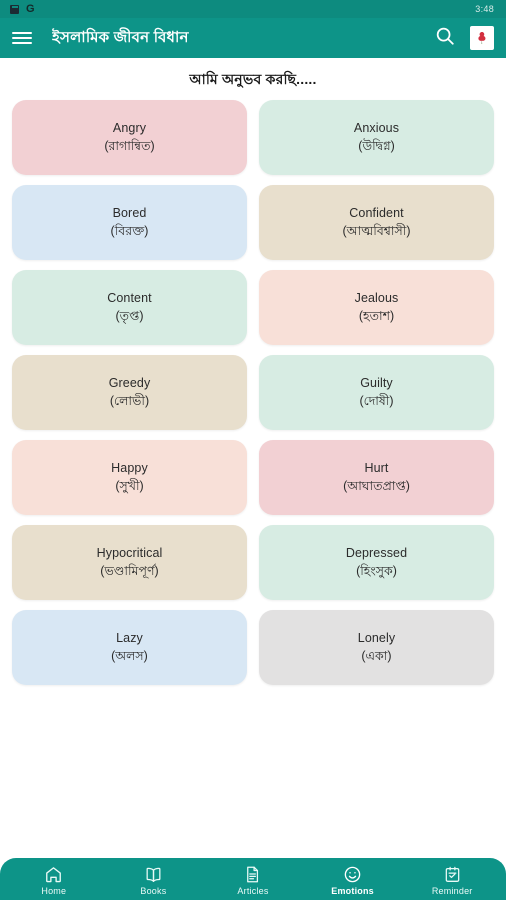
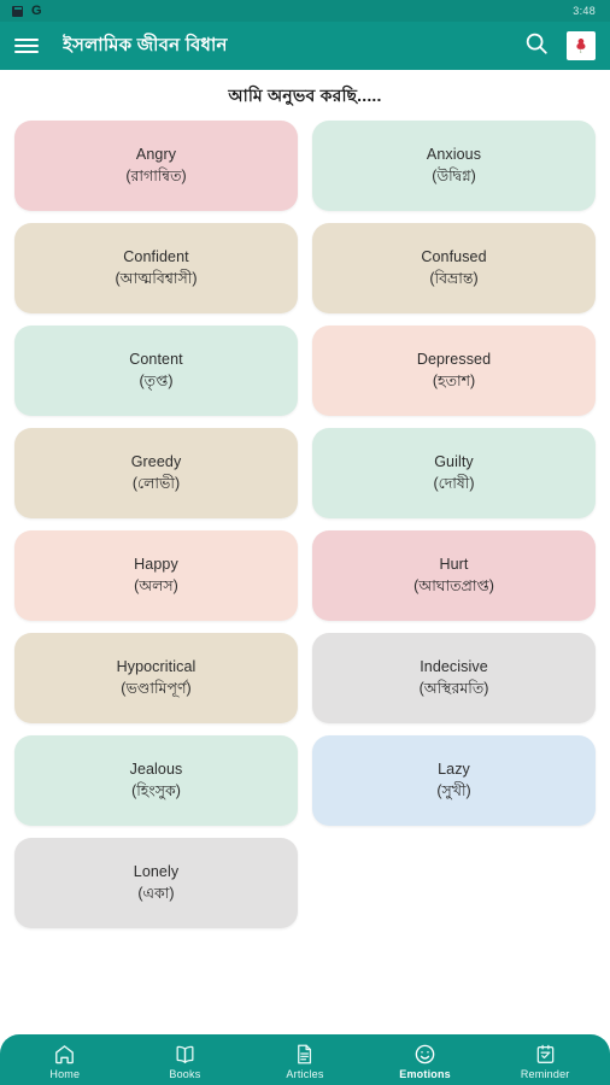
  G
  3:48
  ইসলামিক জীবন বিধান
  আমি অনুভব করছি.....
  Angry
  (রাগান্বিত)
  Anxious
  (উদ্বিগ্ন)
- Bored
- (বিরক্ত)
  Confident
  (আত্মবিশ্বাসী)
+ Confused
+ (বিভ্রান্ত)
  Content
  (তৃপ্ত)
- Jealous
+ Depressed
  (হতাশ)
  Greedy
  (লোভী)
  Guilty
  (দোষী)
  Happy
- (সুখী)
+ (অলস)
  Hurt
  (আঘাতপ্রাপ্ত)
  Hypocritical
  (ভণ্ডামিপূর্ণ)
+ Indecisive
+ (অস্থিরমতি)
- Depressed
+ Jealous
  (হিংসুক)
  Lazy
- (অলস)
+ (সুখী)
  Lonely
  (একা)
  Home
  Books
  Articles
  Emotions
  Reminder
